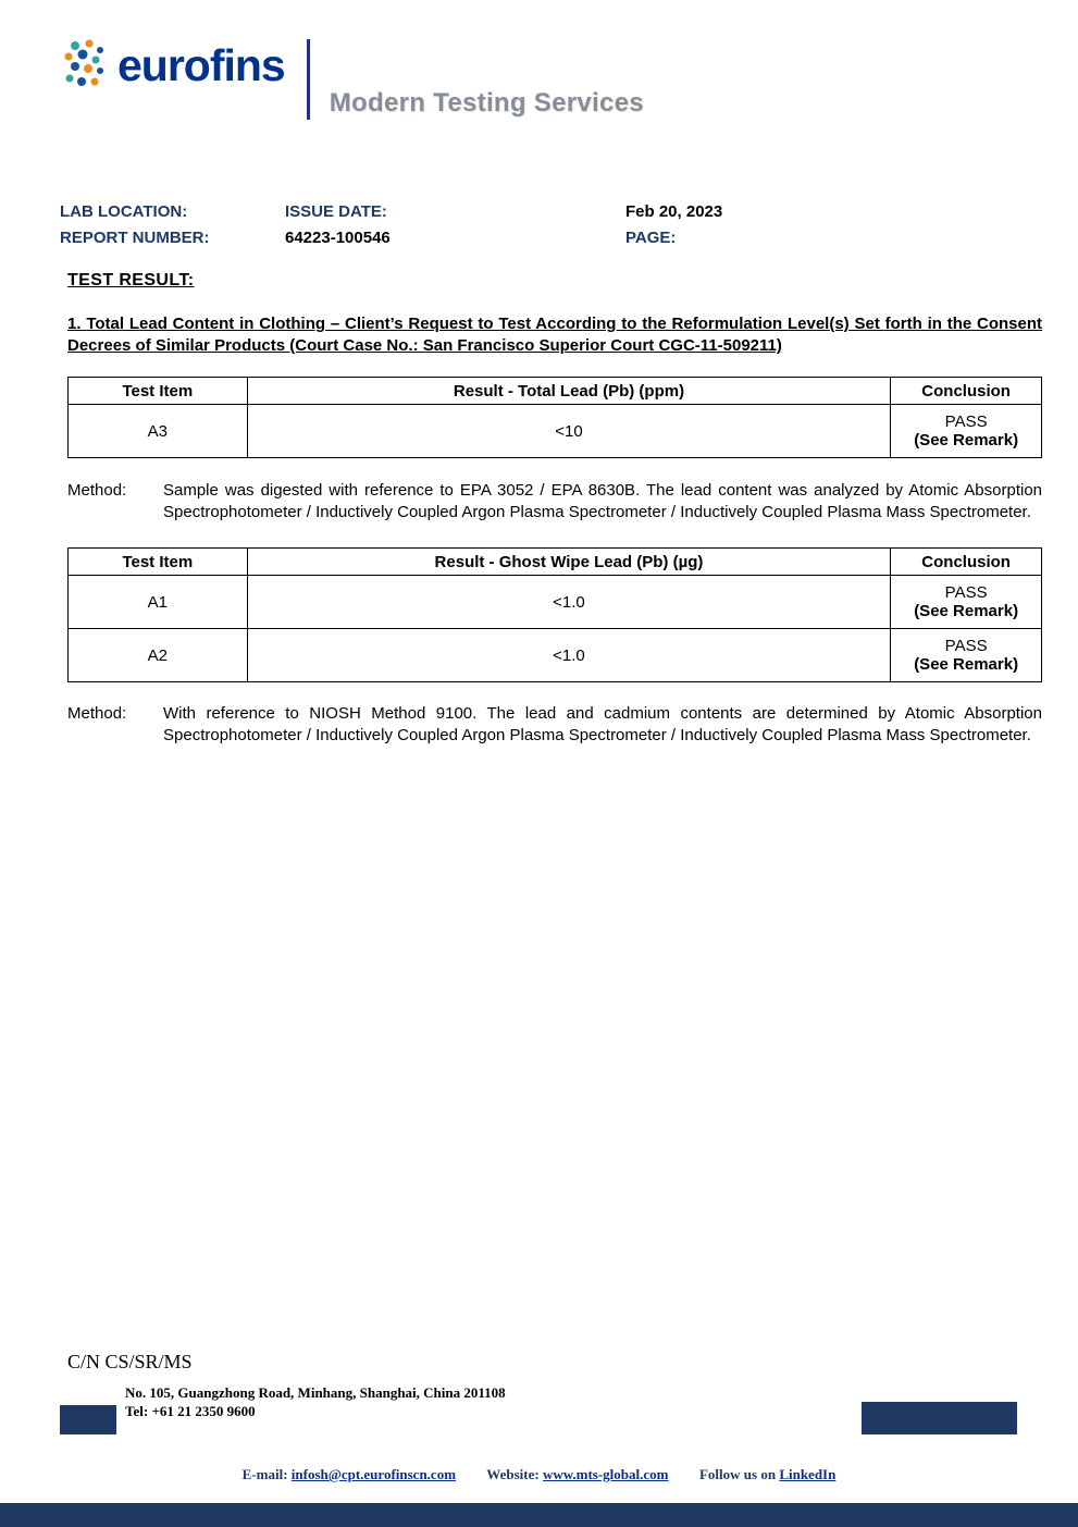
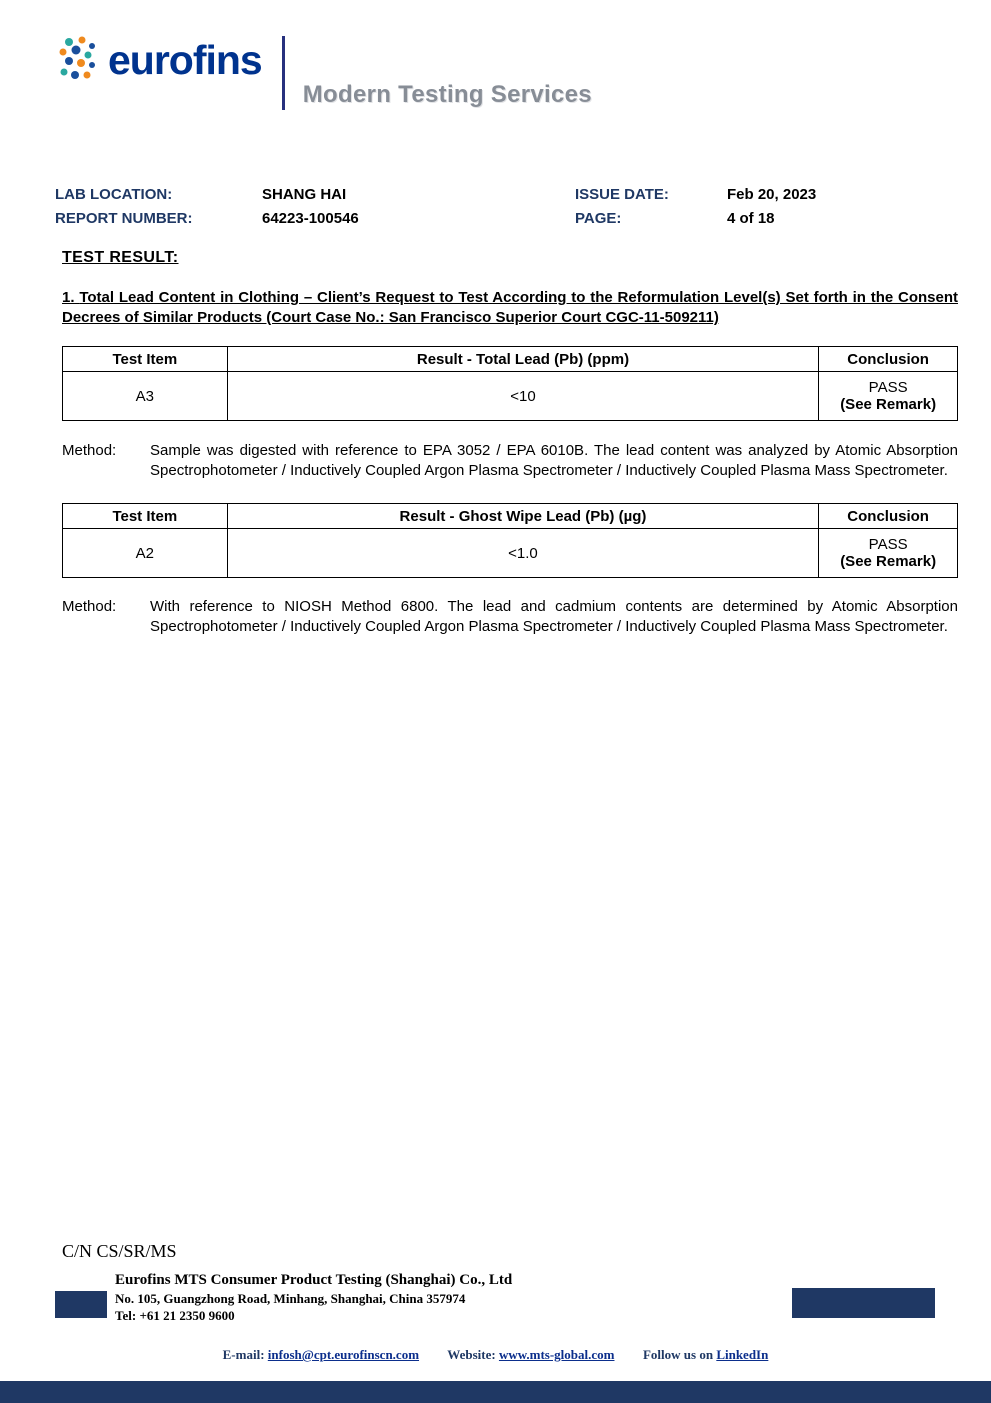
  eurofins
  Modern Testing Services
  LAB LOCATION:
+ SHANG HAI
  ISSUE DATE:
  Feb 20, 2023
  REPORT NUMBER:
  64223-100546
  PAGE:
+ 4 of 18
  TEST RESULT:
  1. Total Lead Content in Clothing – Client’s Request to Test According to the Reformulation Level(s) Set forth in the Consent Decrees of Similar Products (Court Case No.: San Francisco Superior Court CGC-11-509211)
  Test Item	Result - Total Lead (Pb) (ppm)	Conclusion
  A3	<10	PASS (See Remark)
  Method:
- Sample was digested with reference to EPA 3052 / EPA 8630B. The lead content was analyzed by Atomic Absorption Spectrophotometer / Inductively Coupled Argon Plasma Spectrometer / Inductively Coupled Plasma Mass Spectrometer.
+ Sample was digested with reference to EPA 3052 / EPA 6010B. The lead content was analyzed by Atomic Absorption Spectrophotometer / Inductively Coupled Argon Plasma Spectrometer / Inductively Coupled Plasma Mass Spectrometer.
  Test Item	Result - Ghost Wipe Lead (Pb) (µg)	Conclusion
- A1	<1.0	PASS (See Remark)
  A2	<1.0	PASS (See Remark)
  Method:
- With reference to NIOSH Method 9100. The lead and cadmium contents are determined by Atomic Absorption Spectrophotometer / Inductively Coupled Argon Plasma Spectrometer / Inductively Coupled Plasma Mass Spectrometer.
+ With reference to NIOSH Method 6800. The lead and cadmium contents are determined by Atomic Absorption Spectrophotometer / Inductively Coupled Argon Plasma Spectrometer / Inductively Coupled Plasma Mass Spectrometer.
  C/N CS/SR/MS
+ Eurofins MTS Consumer Product Testing (Shanghai) Co., Ltd
- No. 105, Guangzhong Road, Minhang, Shanghai, China 201108
+ No. 105, Guangzhong Road, Minhang, Shanghai, China 357974
  Tel: +61 21 2350 9600
  E-mail: infosh@cpt.eurofinscn.com Website: www.mts-global.com Follow us on LinkedIn
